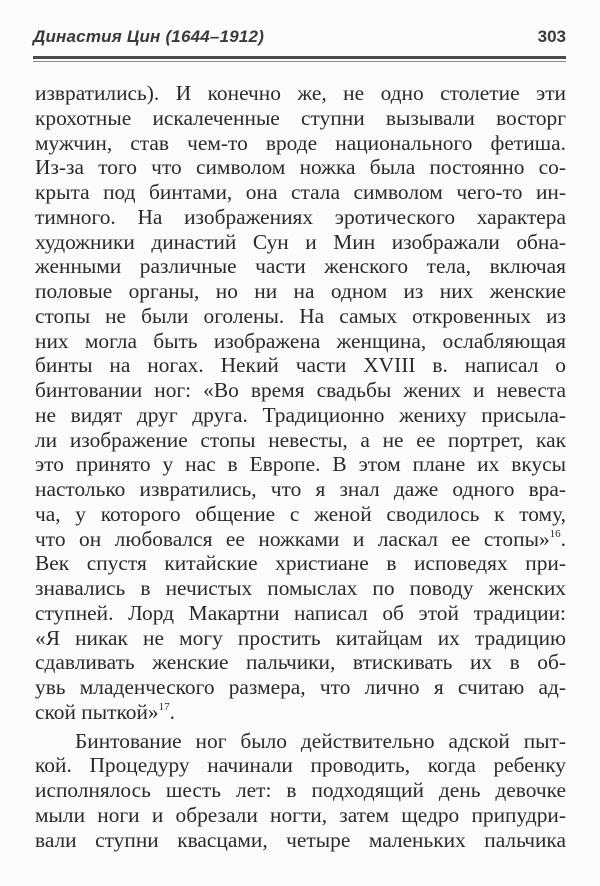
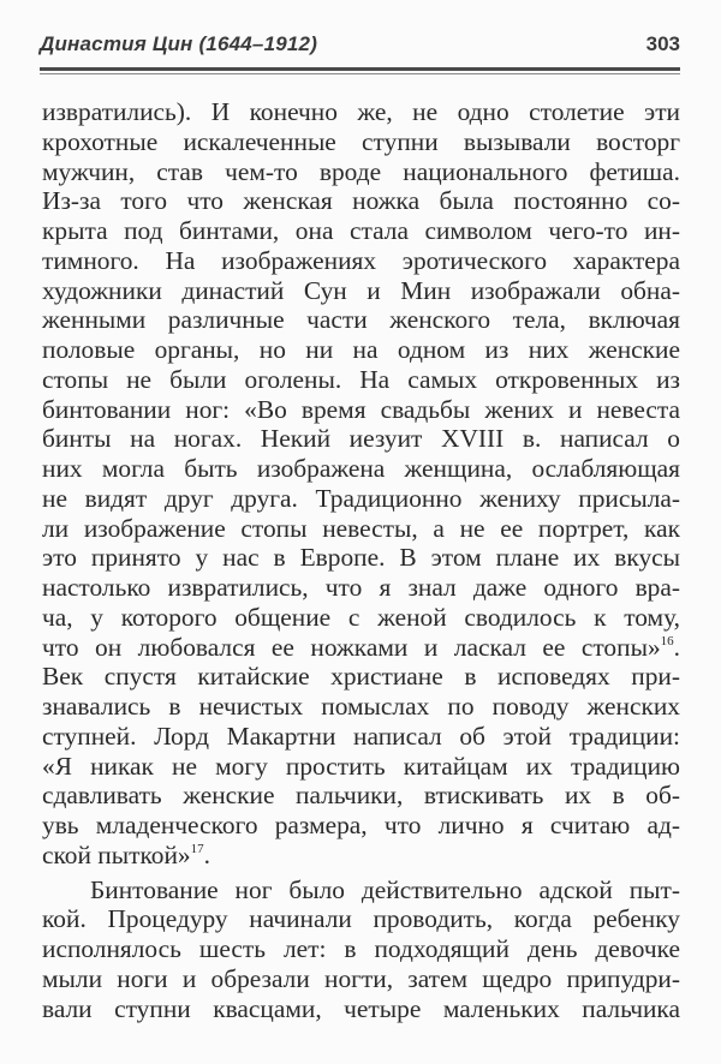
  Династия Цин (1644–1912)
  303
  извратились). И конечно же, не одно столетие эти
  крохотные искалеченные ступни вызывали восторг
  мужчин, став чем-то вроде национального фетиша.
- Из-за того что символом ножка была постоянно со-
+ Из-за того что женская ножка была постоянно со-
  крыта под бинтами, она стала символом чего-то ин-
  тимного. На изображениях эротического характера
  художники династий Сун и Мин изображали обна-
  женными различные части женского тела, включая
  половые органы, но ни на одном из них женские
  стопы не были оголены. На самых откровенных из
- них могла быть изображена женщина, ослабляющая
+ бинтовании ног: «Во время свадьбы жених и невеста
- бинты на ногах. Некий части XVIII в. написал о
+ бинты на ногах. Некий иезуит XVIII в. написал о
- бинтовании ног: «Во время свадьбы жених и невеста
+ них могла быть изображена женщина, ослабляющая
  не видят друг друга. Традиционно жениху присыла-
  ли изображение стопы невесты, а не ее портрет, как
  это принято у нас в Европе. В этом плане их вкусы
  настолько извратились, что я знал даже одного вра-
  ча, у которого общение с женой сводилось к тому,
  что он любовался ее ножками и ласкал ее стопы»16.
  Век спустя китайские христиане в исповедях при-
  знавались в нечистых помыслах по поводу женских
  ступней. Лорд Макартни написал об этой традиции:
  «Я никак не могу простить китайцам их традицию
  сдавливать женские пальчики, втискивать их в об-
  увь младенческого размера, что лично я считаю ад-
  ской пыткой»17.
  Бинтование ног было действительно адской пыт-
  кой. Процедуру начинали проводить, когда ребенку
  исполнялось шесть лет: в подходящий день девочке
  мыли ноги и обрезали ногти, затем щедро припудри-
  вали ступни квасцами, четыре маленьких пальчика
